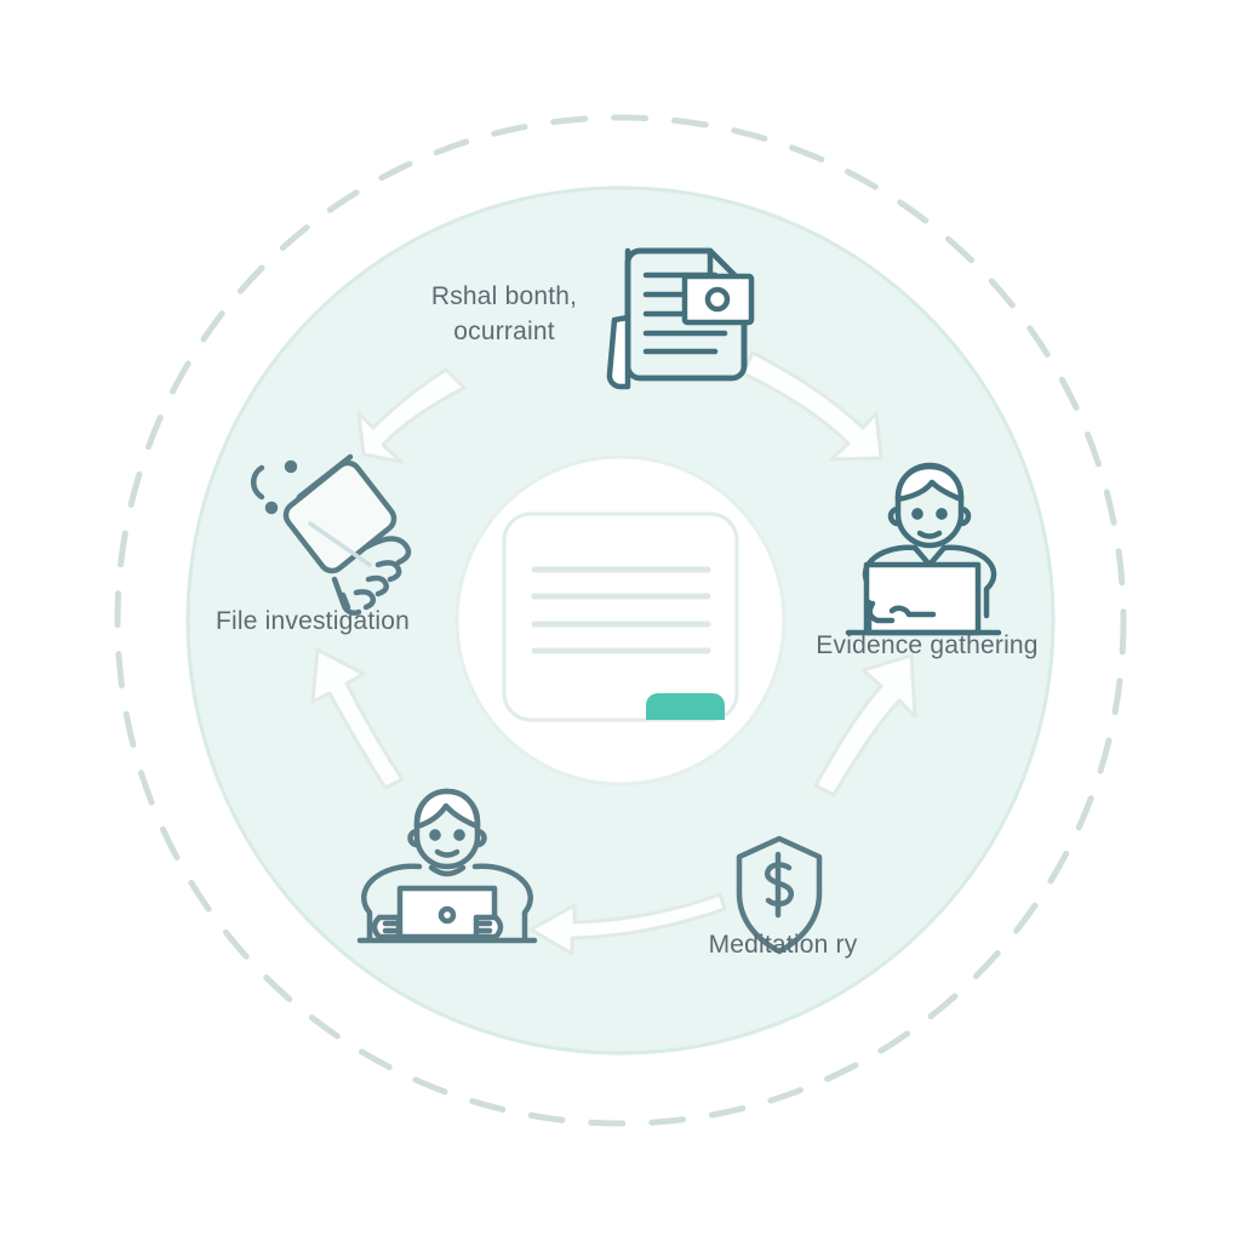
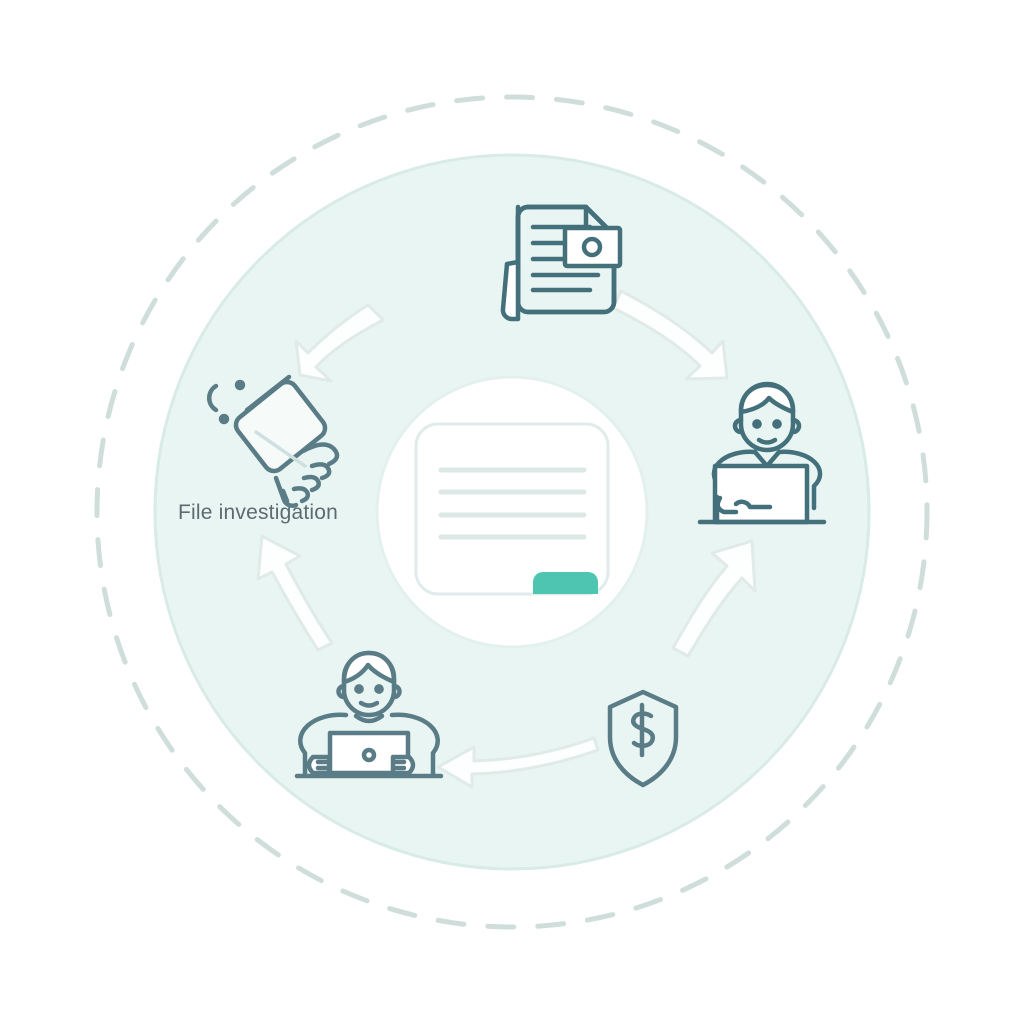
- Rshal bonth,
- ocurraint
- Evidence gathering
- Meditation ry
  File investigation
